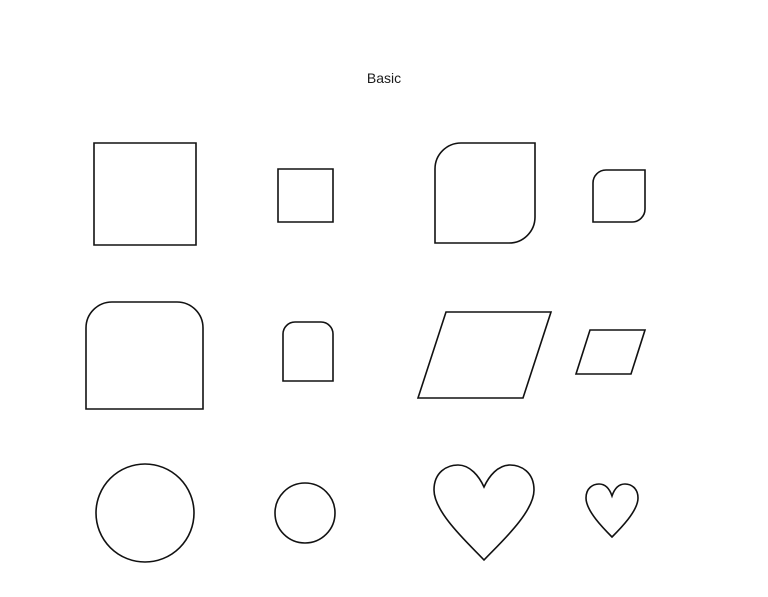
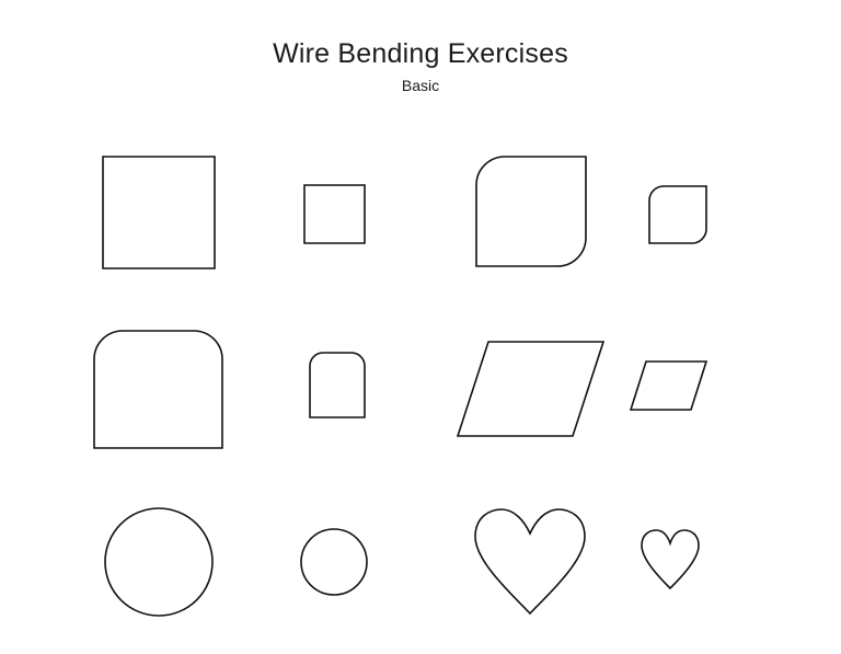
+ Wire Bending Exercises
  Basic
